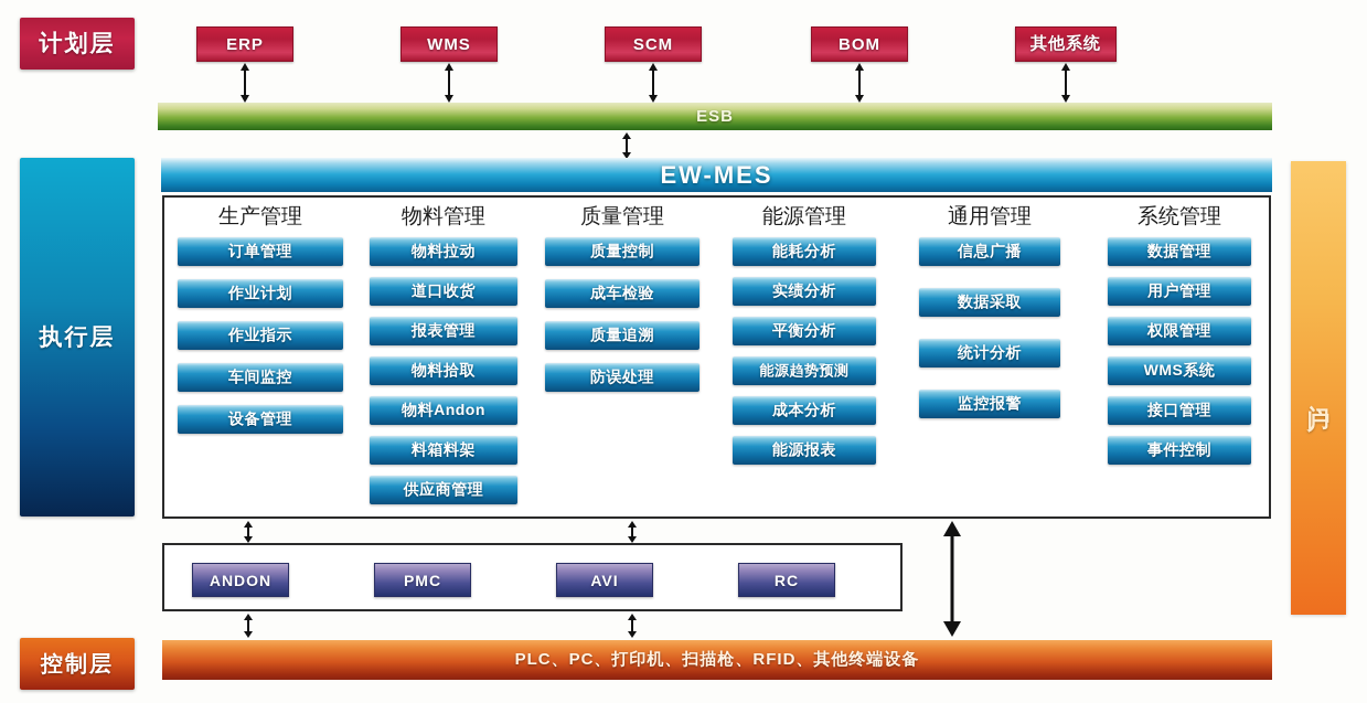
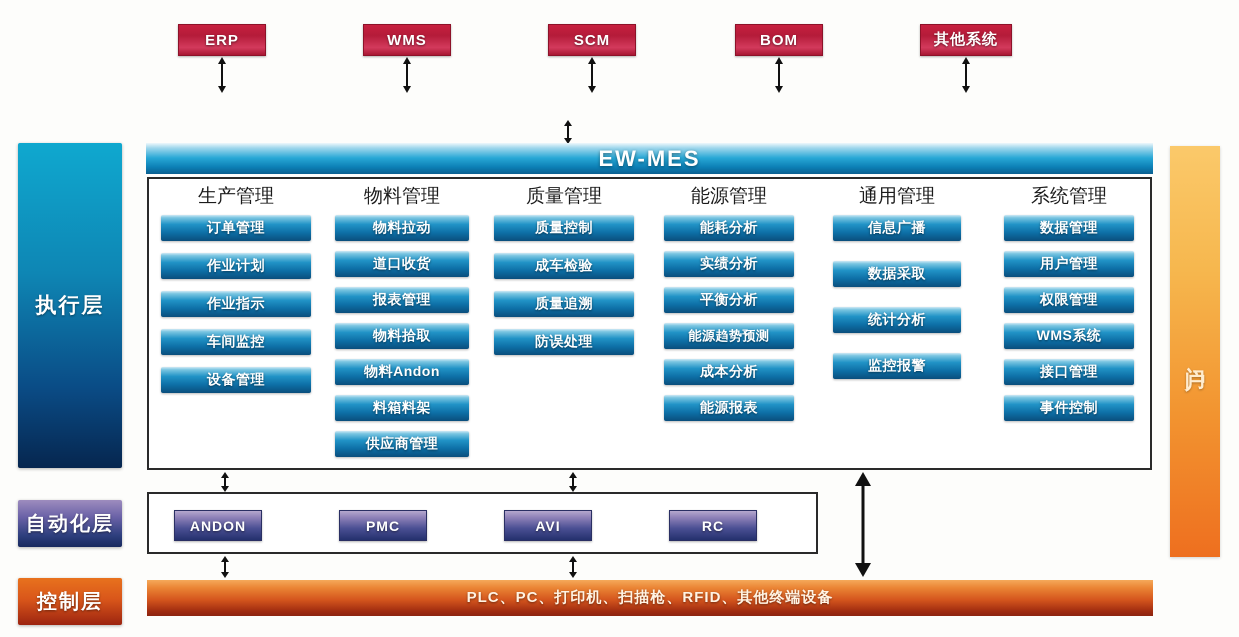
- 计划层
  执行层
+ 自动化层
  控制层
  ERP
  WMS
  SCM
  BOM
  其他系统
- ESB
  EW-MES
  生产管理
  订单管理
  作业计划
  作业指示
  车间监控
  设备管理
  物料管理
  物料拉动
  道口收货
  报表管理
  物料拾取
  物料Andon
  料箱料架
  供应商管理
  质量管理
  质量控制
  成车检验
  质量追溯
  防误处理
  能源管理
  能耗分析
  实绩分析
  平衡分析
  能源趋势预测
  成本分析
  能源报表
  通用管理
  信息广播
  数据采取
  统计分析
  监控报警
  系统管理
  数据管理
  用户管理
  权限管理
  WMS系统
  接口管理
  事件控制
  ANDON
  PMC
  AVI
  RC
  PLC、PC、打印机、扫描枪、RFID、其他终端设备
